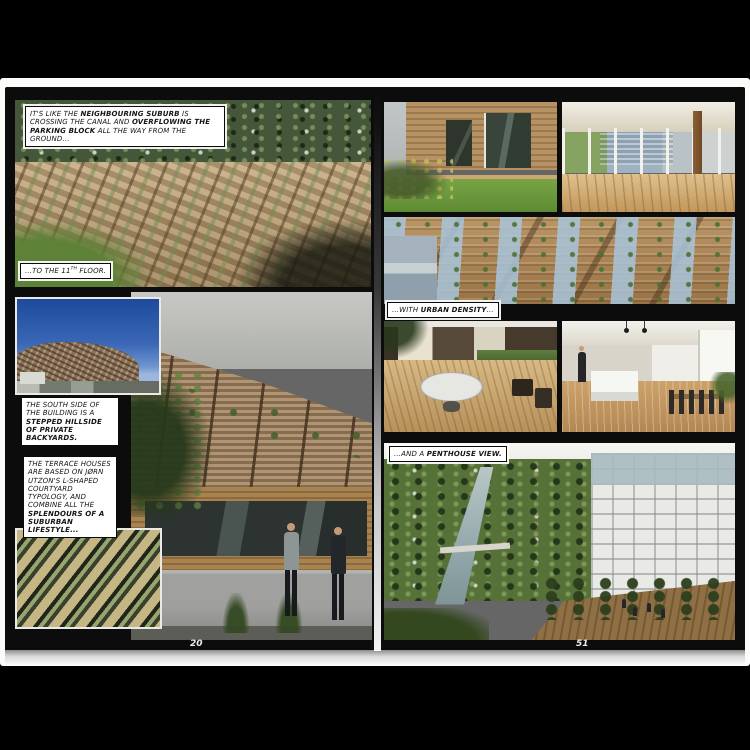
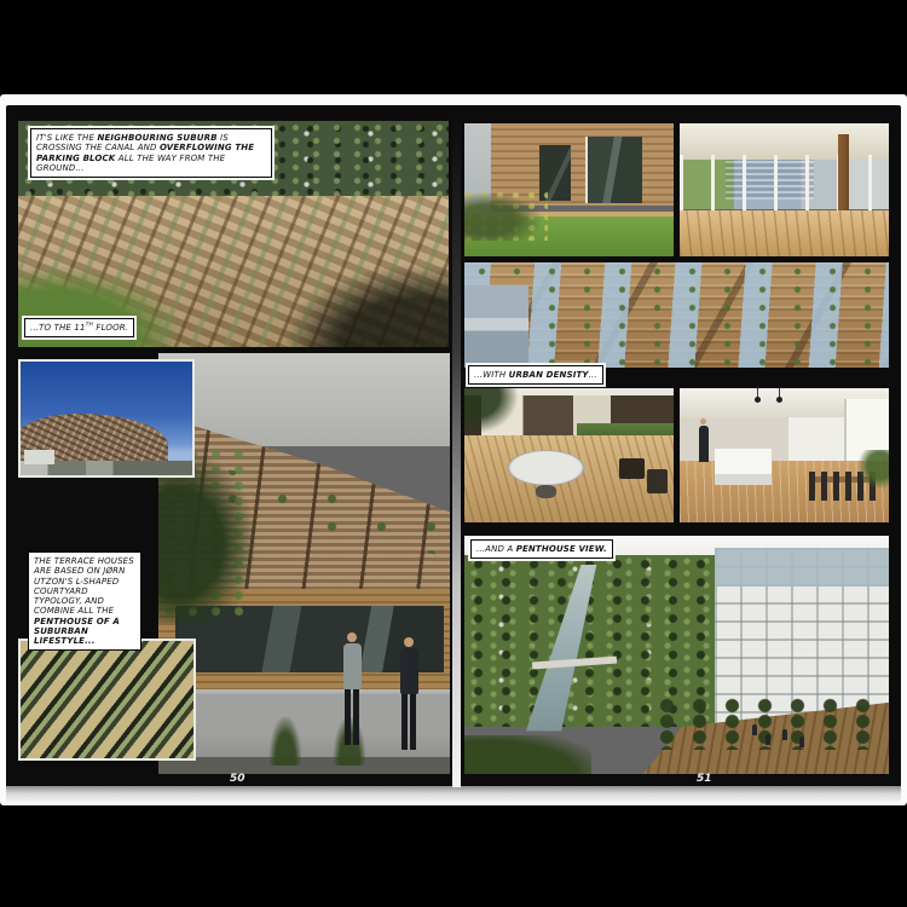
  IT'S LIKE THE NEIGHBOURING SUBURB IS CROSSING THE CANAL AND OVERFLOWING THE PARKING BLOCK ALL THE WAY FROM THE GROUND...
  ...TO THE 11 FLOOR.
- THE SOUTH SIDE OF THE BUILDING IS A STEPPED HILLSIDE OF PRIVATE BACKYARDS.
- THE TERRACE HOUSES ARE BASED ON JØRN UTZON'S L-SHAPED COURTYARD TYPOLOGY, AND COMBINE ALL THE SPLENDOURS OF A SUBURBAN LIFESTYLE...
+ THE TERRACE HOUSES ARE BASED ON JØRN UTZON'S L-SHAPED COURTYARD TYPOLOGY, AND COMBINE ALL THE PENTHOUSE OF A SUBURBAN LIFESTYLE...
- 20
+ 50
  ...WITH URBAN DENSITY...
  ...AND A PENTHOUSE VIEW.
  51
